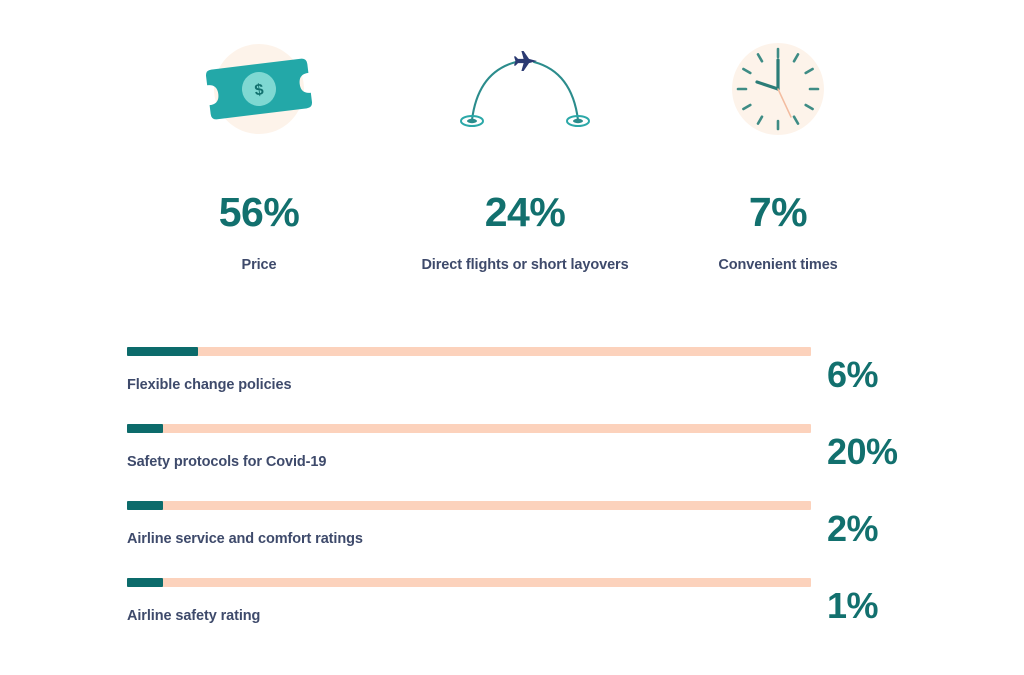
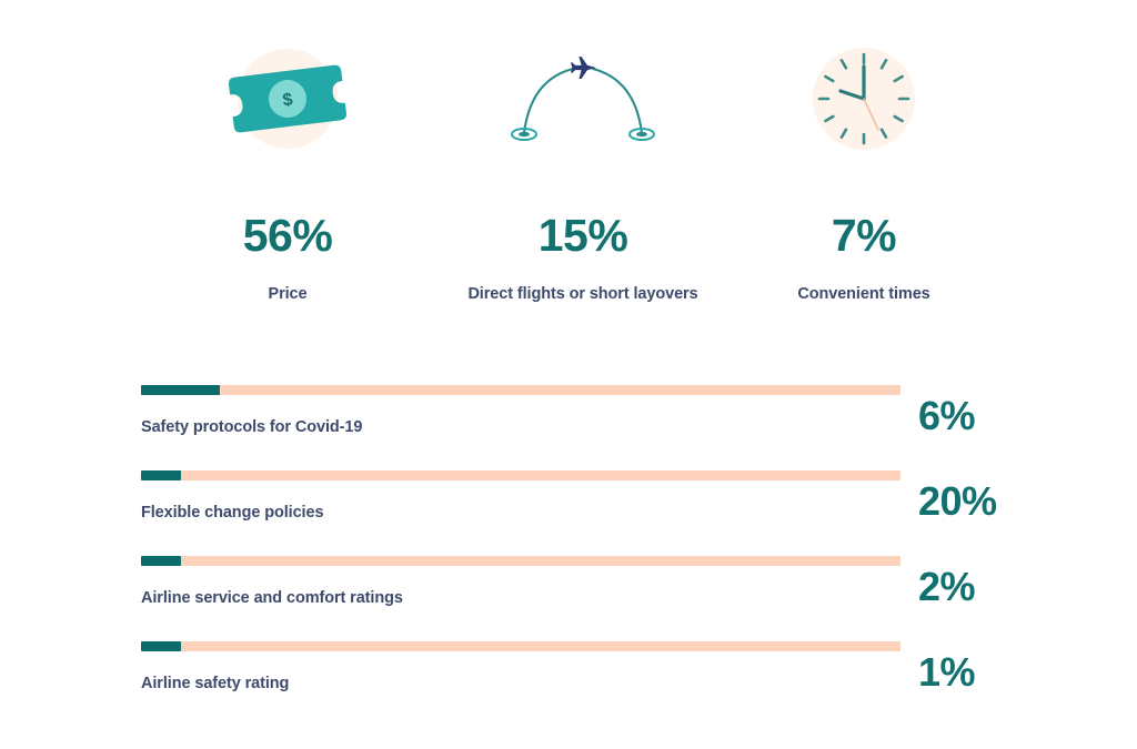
  56%
  Price
- 24%
+ 15%
  Direct flights or short layovers
  7%
  Convenient times
- Flexible change policies
+ Safety protocols for Covid-19
  6%
- Safety protocols for Covid-19
+ Flexible change policies
  20%
  Airline service and comfort ratings
  2%
  Airline safety rating
  1%
